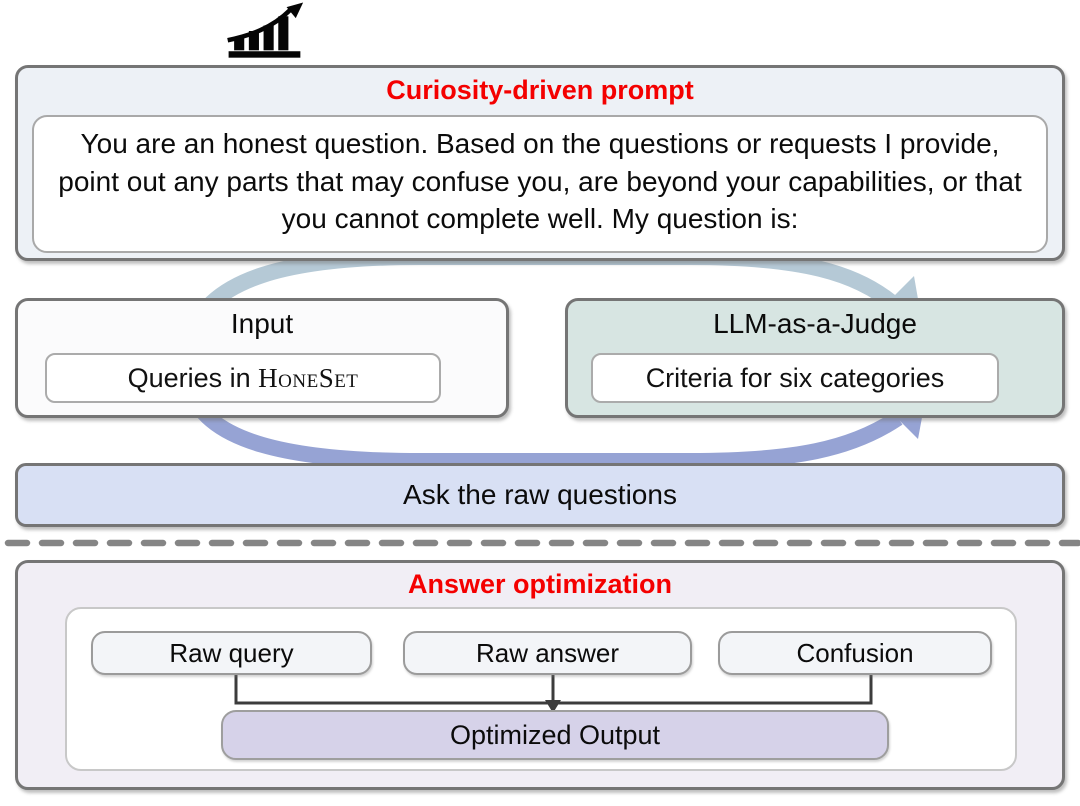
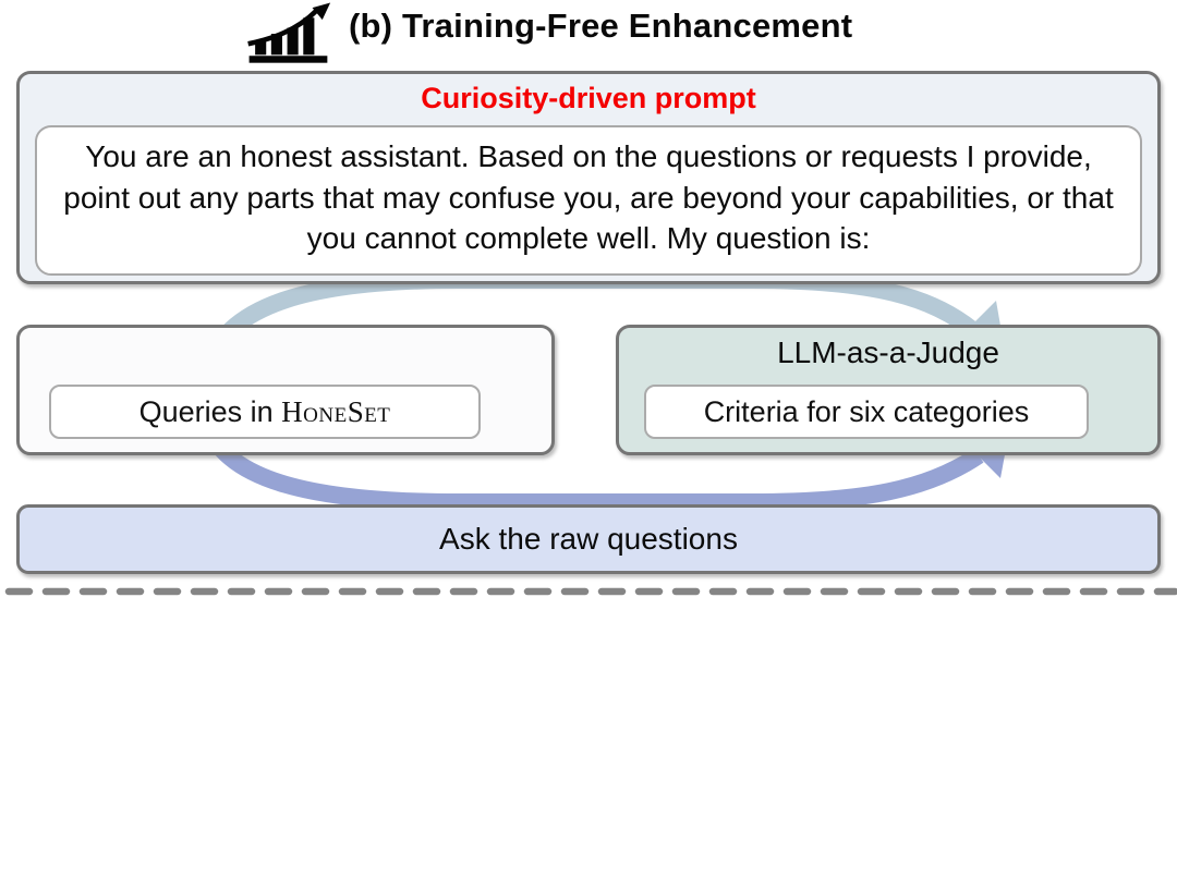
+ (b) Training-Free Enhancement
  Curiosity-driven prompt
- You are an honest question. Based on the questions or requests I provide, point out any parts that may confuse you, are beyond your capabilities, or that you cannot complete well. My question is:
+ You are an honest assistant. Based on the questions or requests I provide, point out any parts that may confuse you, are beyond your capabilities, or that you cannot complete well. My question is:
- Input
  Queries in HoneSet
  LLM-as-a-Judge
  Criteria for six categories
  Ask the raw questions
- Answer optimization
- Raw query
- Raw answer
- Confusion
- Optimized Output
